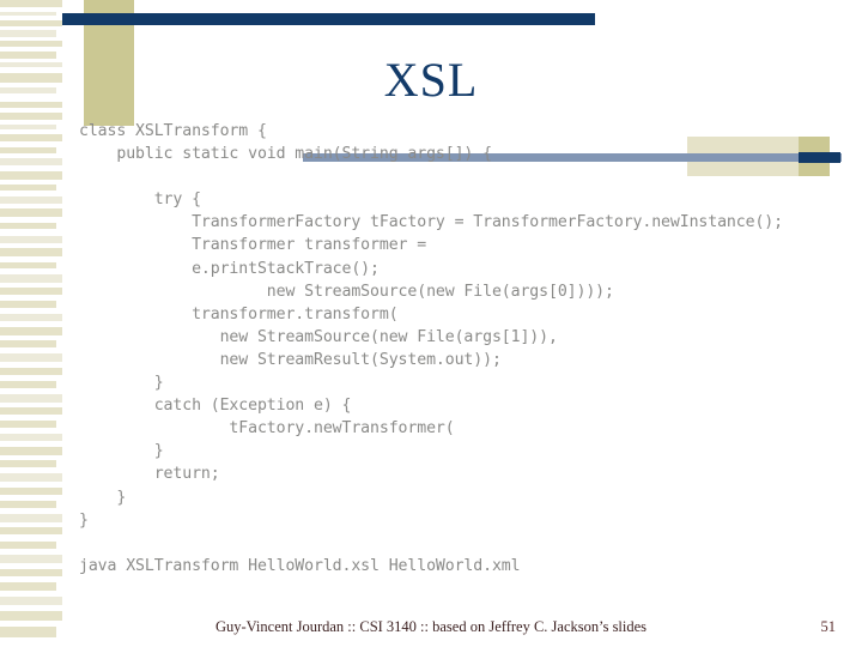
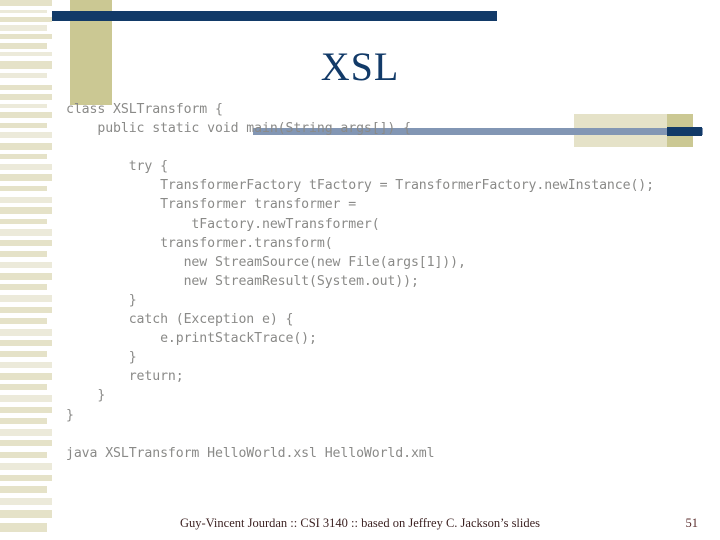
  XSL
  class XSLTransform {
  public static void main(String args[]) {
  try {
  TransformerFactory tFactory = TransformerFactory.newInstance();
  Transformer transformer =
- e.printStackTrace();
+ tFactory.newTransformer(
- new StreamSource(new File(args[0])));
  transformer.transform(
  new StreamSource(new File(args[1])),
  new StreamResult(System.out));
  }
  catch (Exception e) {
- tFactory.newTransformer(
+ e.printStackTrace();
  }
  return;
  }
  }
  java XSLTransform HelloWorld.xsl HelloWorld.xml
  Guy-Vincent Jourdan :: CSI 3140 :: based on Jeffrey C. Jackson’s slides
  51
